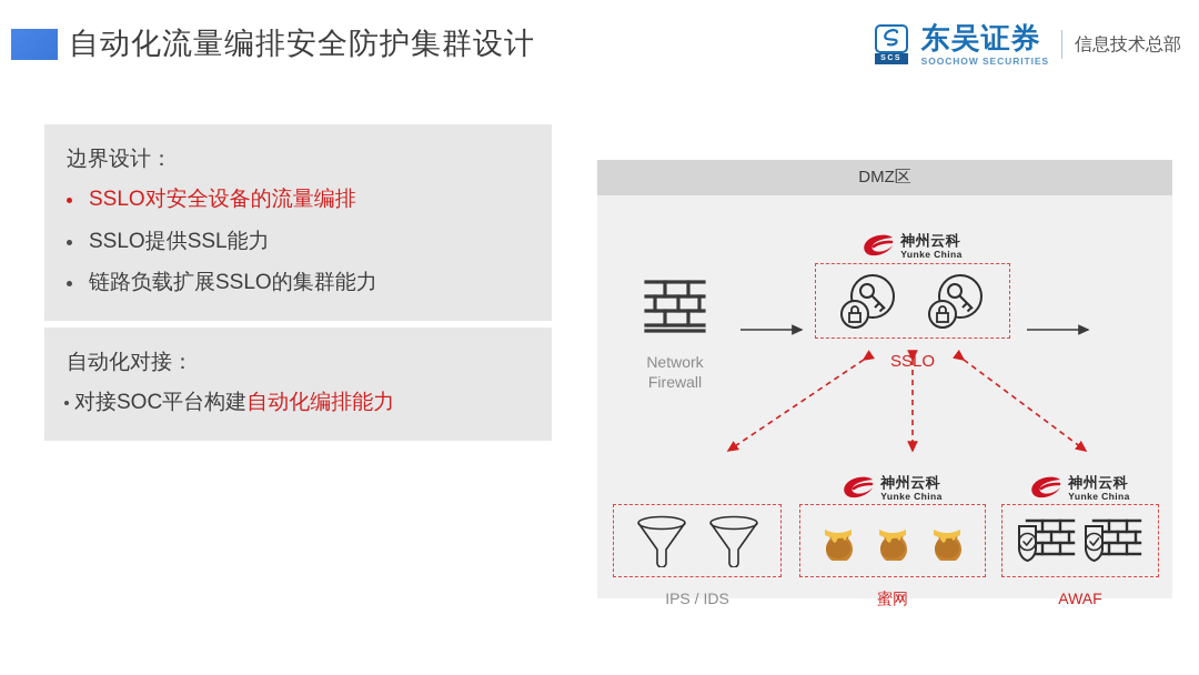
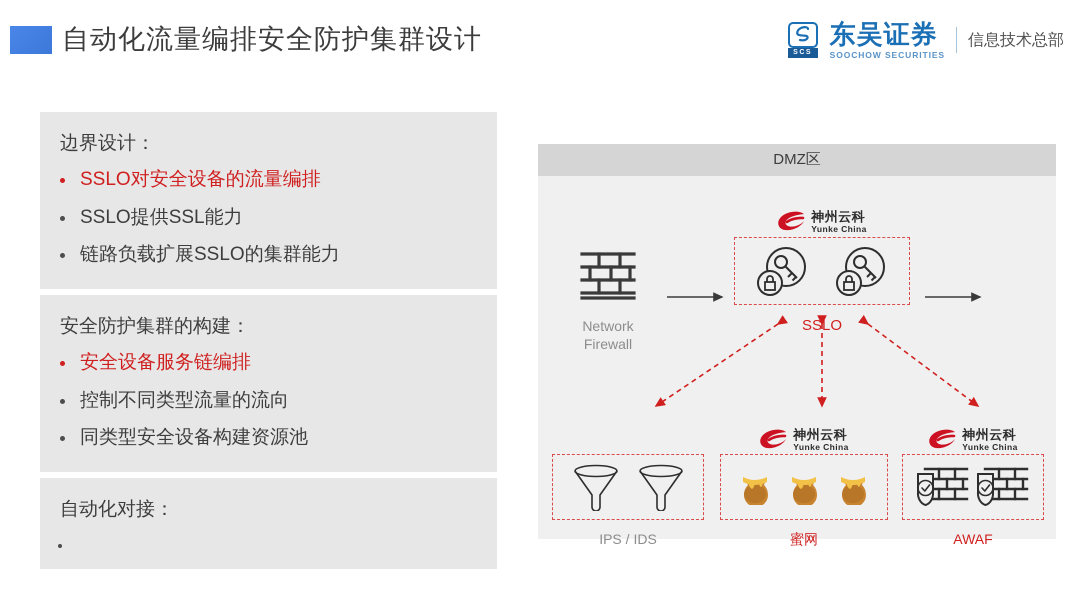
  自动化流量编排安全防护集群设计
  东吴证券
  SOOCHOW SECURITIES
  信息技术总部
  边界设计：
  SSLO对安全设备的流量编排
  SSLO提供SSL能力
  链路负载扩展SSLO的集群能力
+ 安全防护集群的构建：
+ 安全设备服务链编排
+ 控制不同类型流量的流向
+ 同类型安全设备构建资源池
  自动化对接：
- 对接SOC平台构建自动化编排能力
  DMZ区
  Network
  Firewall
  神州云科
  Yunke China
  SSLO
  IPS / IDS
  神州云科
  Yunke China
  蜜网
  神州云科
  Yunke China
  AWAF
